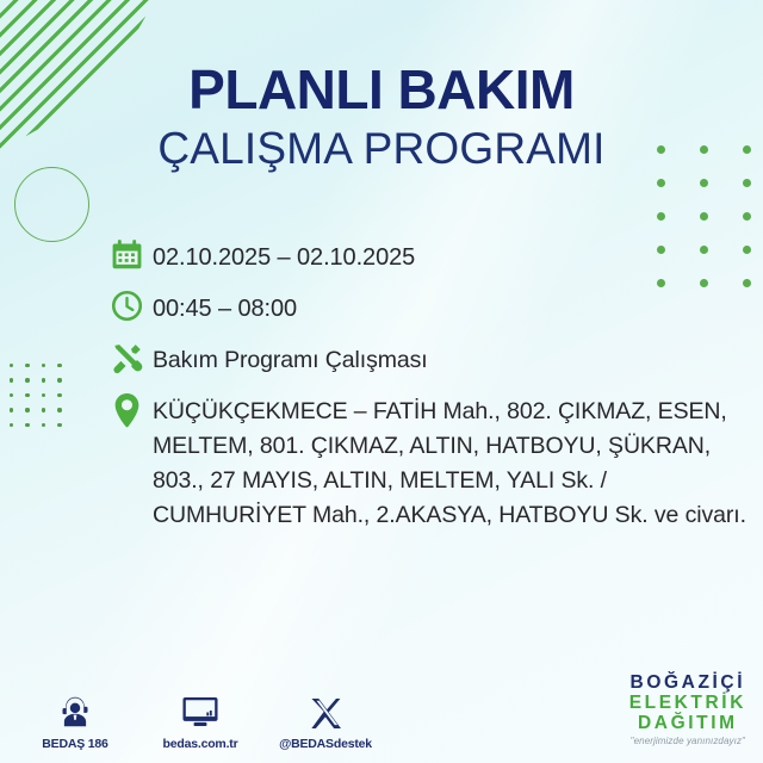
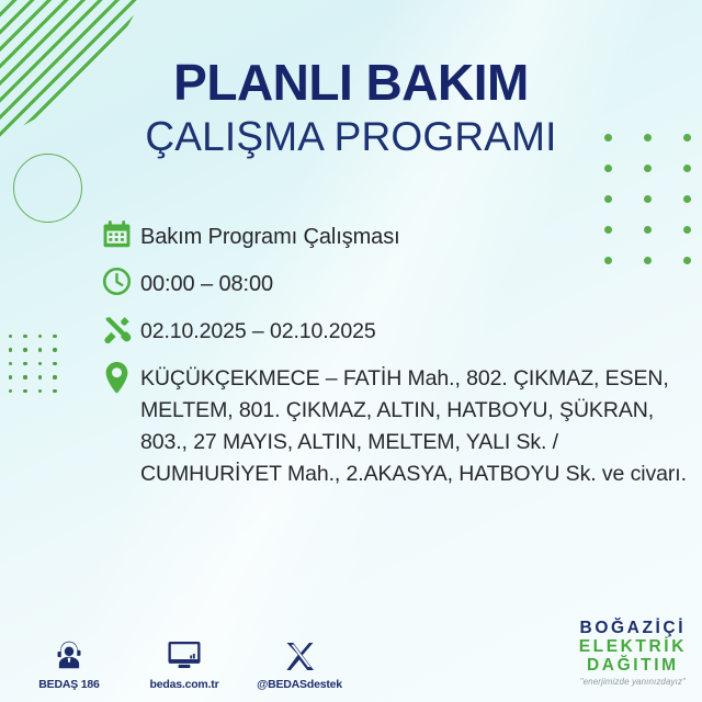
  PLANLI BAKIM
  ÇALIŞMA PROGRAMI
- 02.10.2025 – 02.10.2025
+ Bakım Programı Çalışması
- 00:45 – 08:00
+ 00:00 – 08:00
- Bakım Programı Çalışması
+ 02.10.2025 – 02.10.2025
  KÜÇÜKÇEKMECE – FATİH Mah., 802. ÇIKMAZ, ESEN, MELTEM, 801. ÇIKMAZ, ALTIN, HATBOYU, ŞÜKRAN, 803., 27 MAYIS, ALTIN, MELTEM, YALI Sk. / CUMHURİYET Mah., 2.AKASYA, HATBOYU Sk. ve civarı.
  BEDAŞ 186
  bedas.com.tr
  @BEDASdestek
  BOĞAZİÇİ
  ELEKTRİK
  DAĞITIM
  "enerjimizde yanınızdayız"
